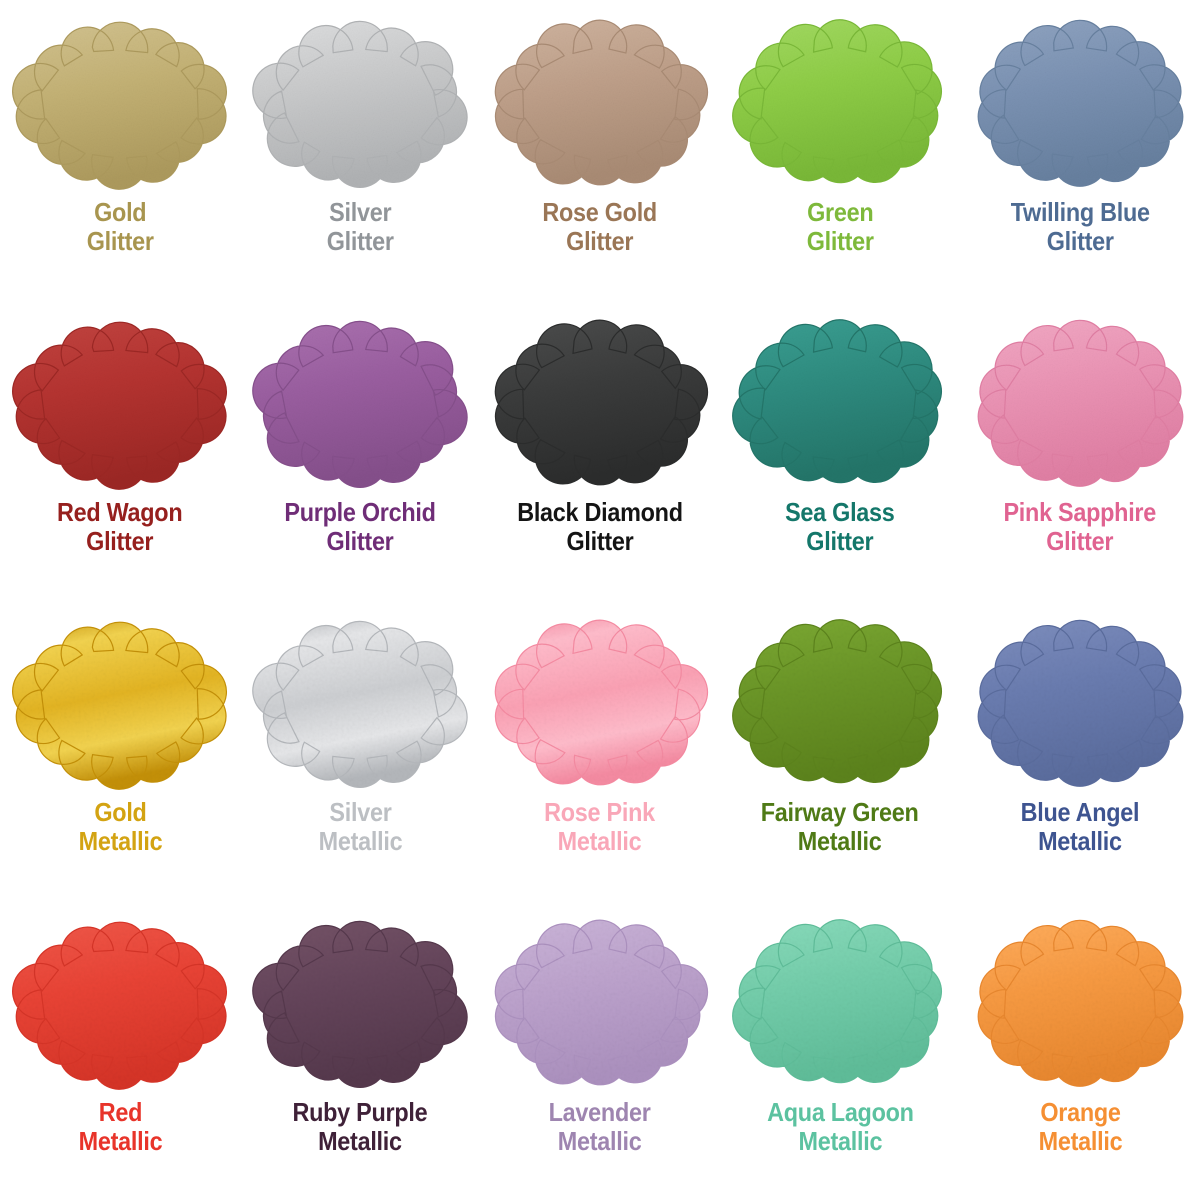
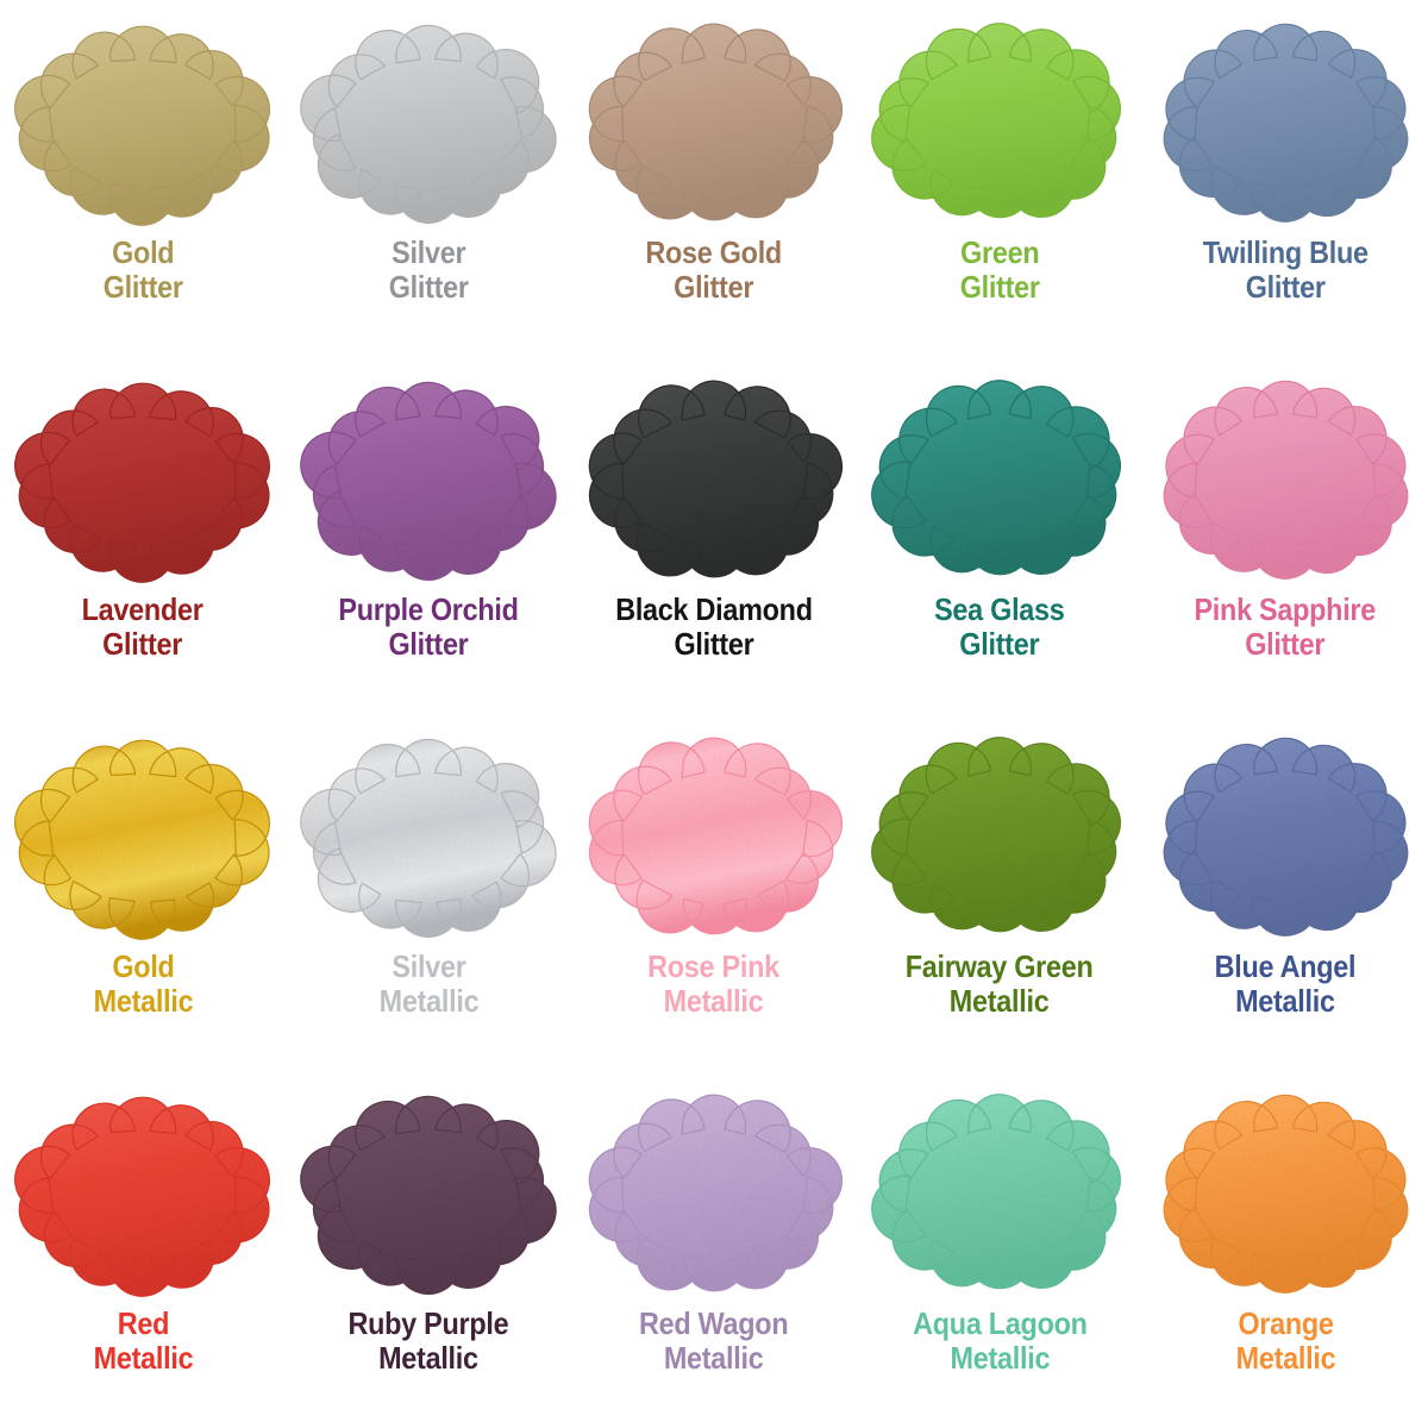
  Gold
  Glitter
  Silver
  Glitter
  Rose Gold
  Glitter
  Green
  Glitter
  Twilling Blue
  Glitter
- Red Wagon
+ Lavender
  Glitter
  Purple Orchid
  Glitter
  Black Diamond
  Glitter
  Sea Glass
  Glitter
  Pink Sapphire
  Glitter
  Gold
  Metallic
  Silver
  Metallic
  Rose Pink
  Metallic
  Fairway Green
  Metallic
  Blue Angel
  Metallic
  Red
  Metallic
  Ruby Purple
  Metallic
- Lavender
+ Red Wagon
  Metallic
  Aqua Lagoon
  Metallic
  Orange
  Metallic
